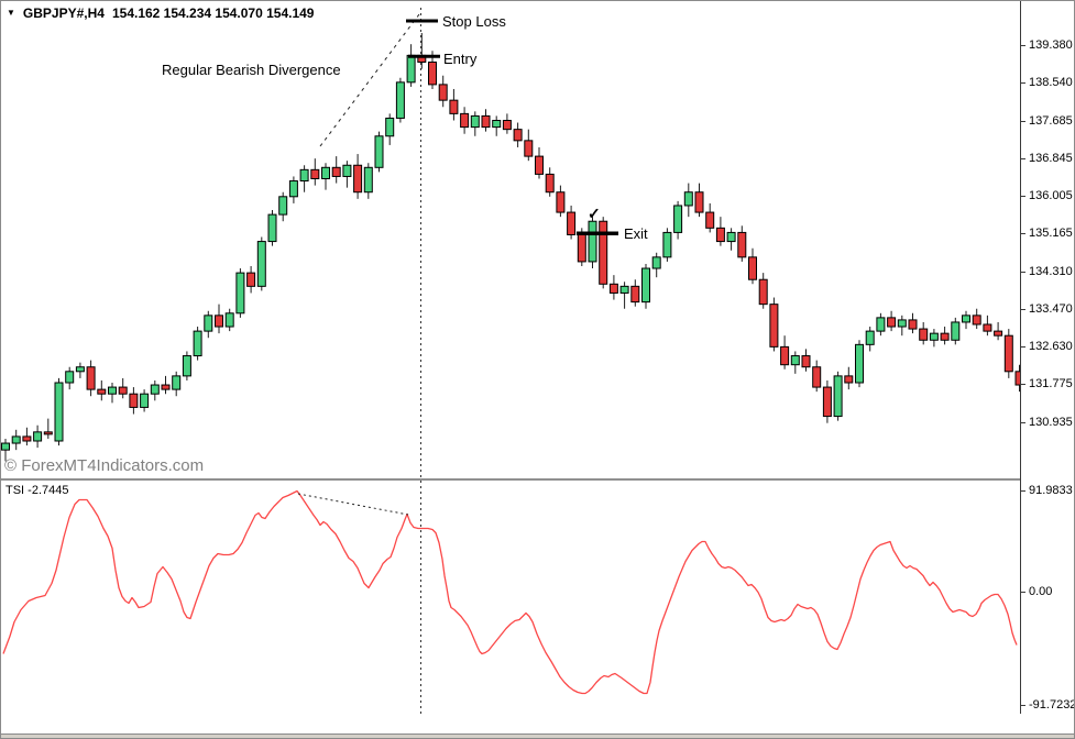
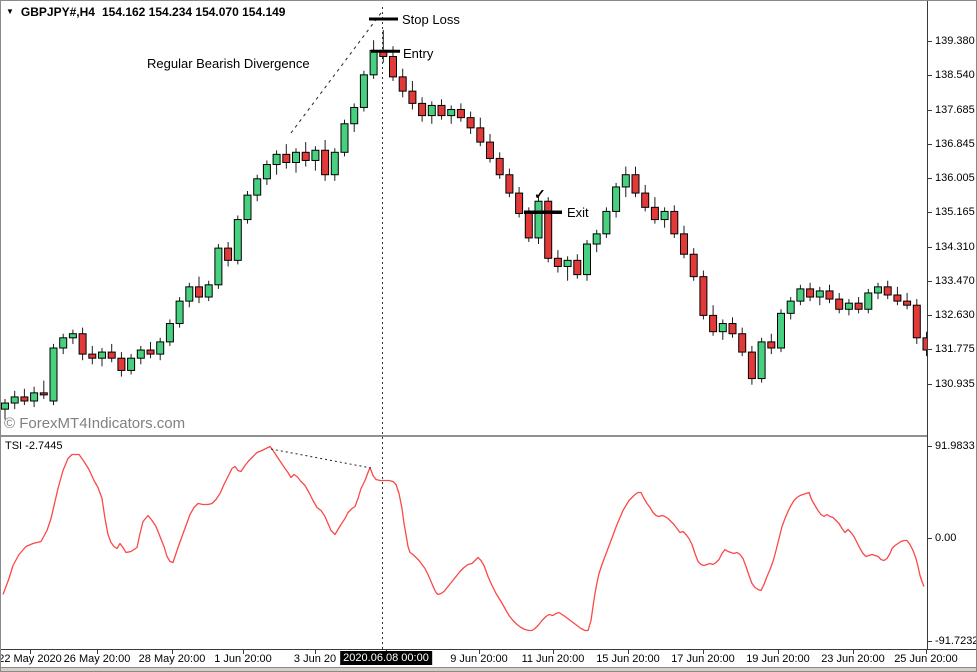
  ▼
  GBPJPY#,H4
  154.162 154.234 154.070 154.149
  Regular Bearish Divergence
  Stop Loss
  Entry
  ✓
  Exit
  © ForexMT4Indicators.com
  TSI -2.7445
  139.380
  138.540
  137.685
  136.845
  136.005
  135.165
  134.310
  133.470
  132.630
  131.775
  130.935
  91.9833
  0.00
  -91.7232
+ 22 May 2020
+ 26 May 20:00
+ 28 May 20:00
+ 1 Jun 20:00
+ 3 Jun 20
+ 2020.06.08 00:00
+ 9 Jun 20:00
+ 11 Jun 20:00
+ 15 Jun 20:00
+ 17 Jun 20:00
+ 19 Jun 20:00
+ 23 Jun 20:00
+ 25 Jun 20:00
